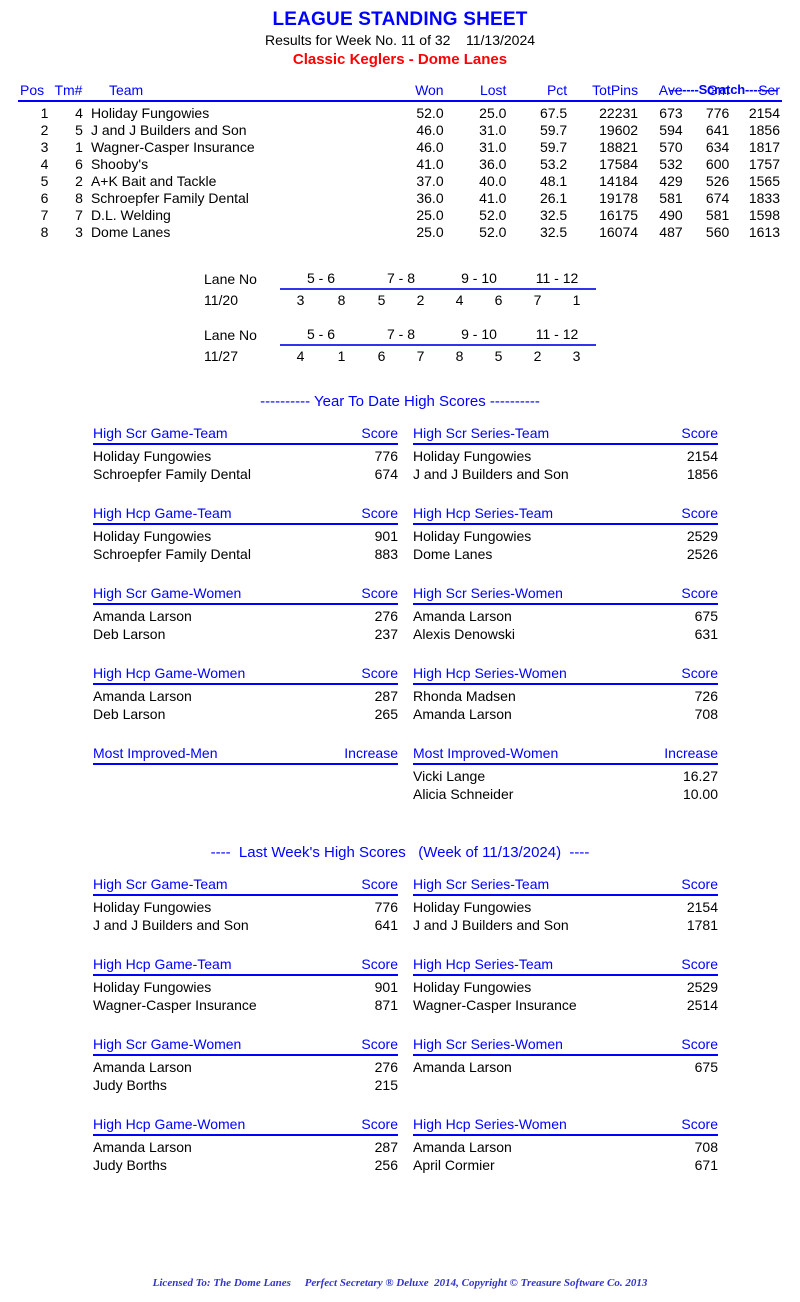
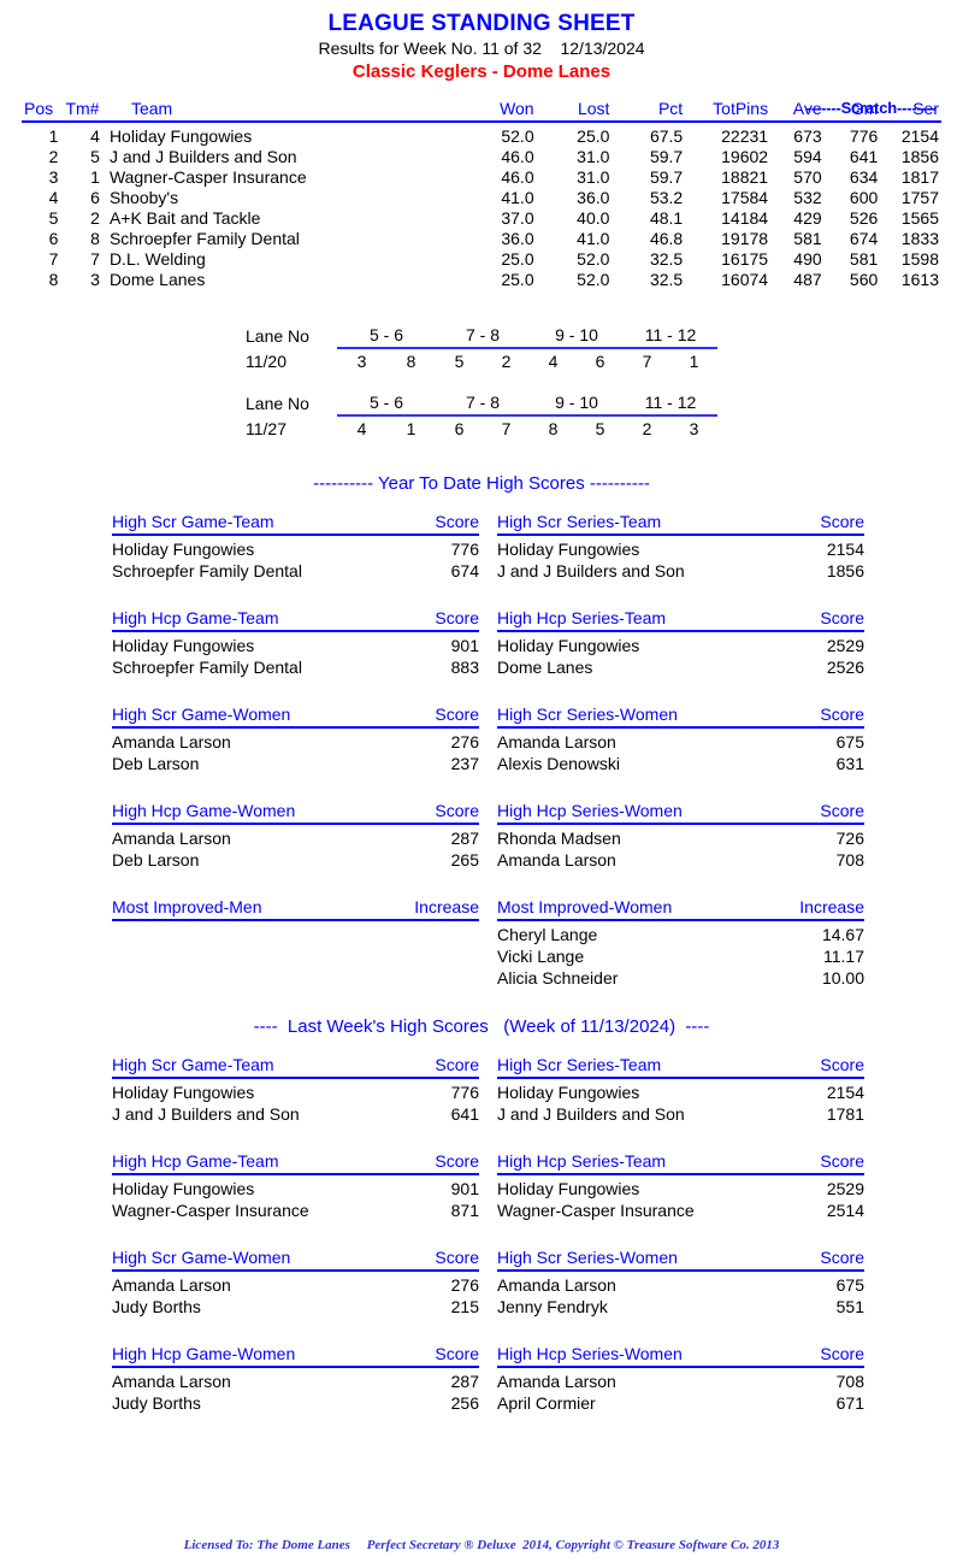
  LEAGUE STANDING SHEET
- Results for Week No. 11 of 32 11/13/2024
+ Results for Week No. 11 of 32 12/13/2024
  Classic Keglers - Dome Lanes
  -------Scratch--------
  Pos	Tm#	Team	Won	Lost	Pct	TotPins	Ave	Gm	Ser
  1	4	Holiday Fungowies	52.0	25.0	67.5	22231	673	776	2154
  2	5	J and J Builders and Son	46.0	31.0	59.7	19602	594	641	1856
  3	1	Wagner-Casper Insurance	46.0	31.0	59.7	18821	570	634	1817
  4	6	Shooby's	41.0	36.0	53.2	17584	532	600	1757
  5	2	A+K Bait and Tackle	37.0	40.0	48.1	14184	429	526	1565
- 6	8	Schroepfer Family Dental	36.0	41.0	26.1	19178	581	674	1833
+ 6	8	Schroepfer Family Dental	36.0	41.0	46.8	19178	581	674	1833
  7	7	D.L. Welding	25.0	52.0	32.5	16175	490	581	1598
  8	3	Dome Lanes	25.0	52.0	32.5	16074	487	560	1613
  Lane No	5 - 6	7 - 8	9 - 10	11 - 12
  11/20	3 8	5 2	4 6	7 1
  Lane No	5 - 6	7 - 8	9 - 10	11 - 12
  11/27	4 1	6 7	8 5	2 3
  ---------- Year To Date High Scores ----------
  High Scr Game-Team
  Score
  Holiday Fungowies
  776
  Schroepfer Family Dental
  674
  High Scr Series-Team
  Score
  Holiday Fungowies
  2154
  J and J Builders and Son
  1856
  High Hcp Game-Team
  Score
  Holiday Fungowies
  901
  Schroepfer Family Dental
  883
  High Hcp Series-Team
  Score
  Holiday Fungowies
  2529
  Dome Lanes
  2526
  High Scr Game-Women
  Score
  Amanda Larson
  276
  Deb Larson
  237
  High Scr Series-Women
  Score
  Amanda Larson
  675
  Alexis Denowski
  631
  High Hcp Game-Women
  Score
  Amanda Larson
  287
  Deb Larson
  265
  High Hcp Series-Women
  Score
  Rhonda Madsen
  726
  Amanda Larson
  708
  Most Improved-Men
  Increase
  Most Improved-Women
  Increase
+ Cheryl Lange
+ 14.67
  Vicki Lange
- 16.27
+ 11.17
  Alicia Schneider
  10.00
  ---- Last Week's High Scores (Week of 11/13/2024) ----
  High Scr Game-Team
  Score
  Holiday Fungowies
  776
  J and J Builders and Son
  641
  High Scr Series-Team
  Score
  Holiday Fungowies
  2154
  J and J Builders and Son
  1781
  High Hcp Game-Team
  Score
  Holiday Fungowies
  901
  Wagner-Casper Insurance
  871
  High Hcp Series-Team
  Score
  Holiday Fungowies
  2529
  Wagner-Casper Insurance
  2514
  High Scr Game-Women
  Score
  Amanda Larson
  276
  Judy Borths
  215
  High Scr Series-Women
  Score
  Amanda Larson
  675
+ Jenny Fendryk
+ 551
  High Hcp Game-Women
  Score
  Amanda Larson
  287
  Judy Borths
  256
  High Hcp Series-Women
  Score
  Amanda Larson
  708
  April Cormier
  671
  Licensed To: The Dome Lanes Perfect Secretary ® Deluxe 2014, Copyright © Treasure Software Co. 2013
